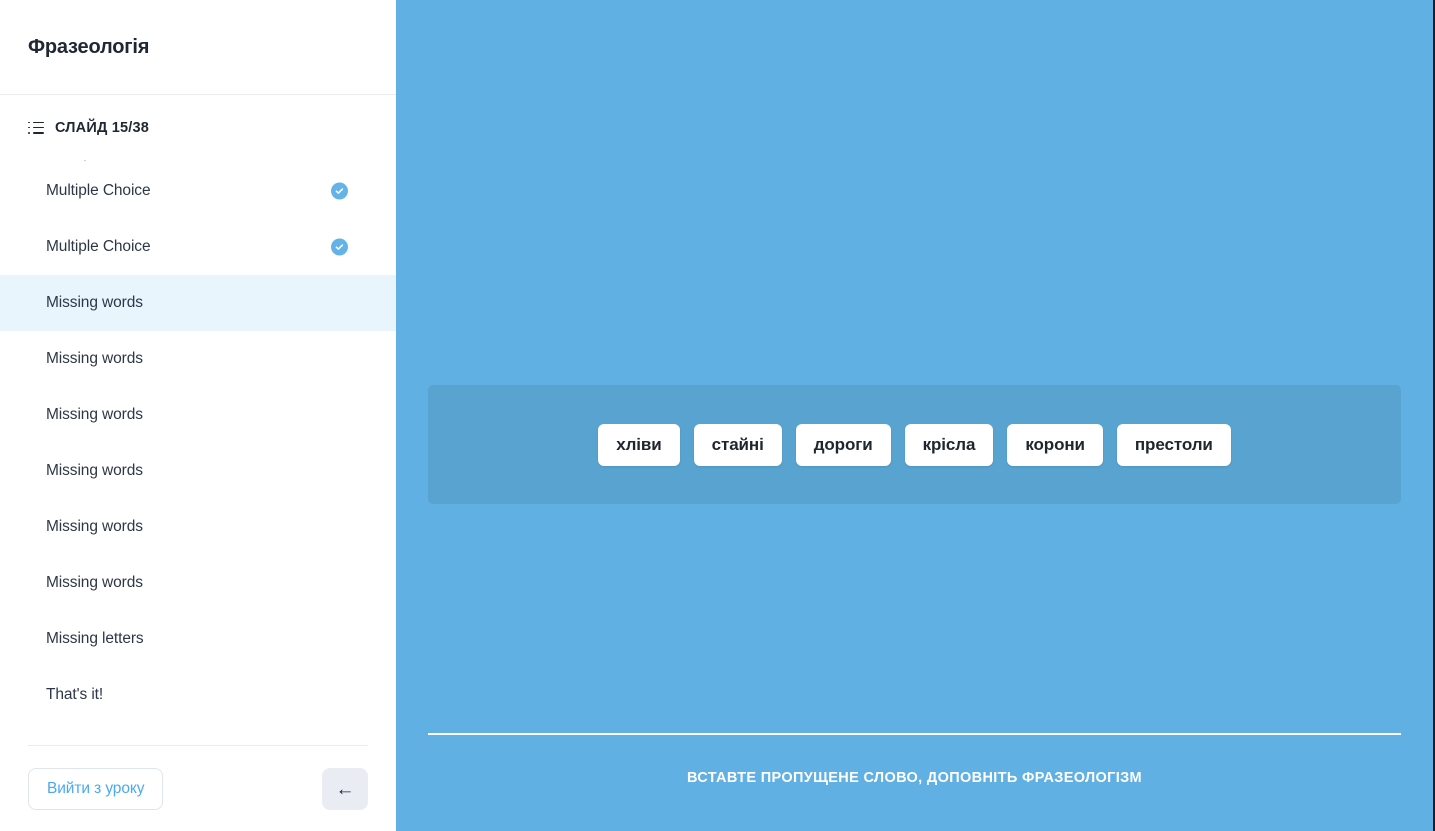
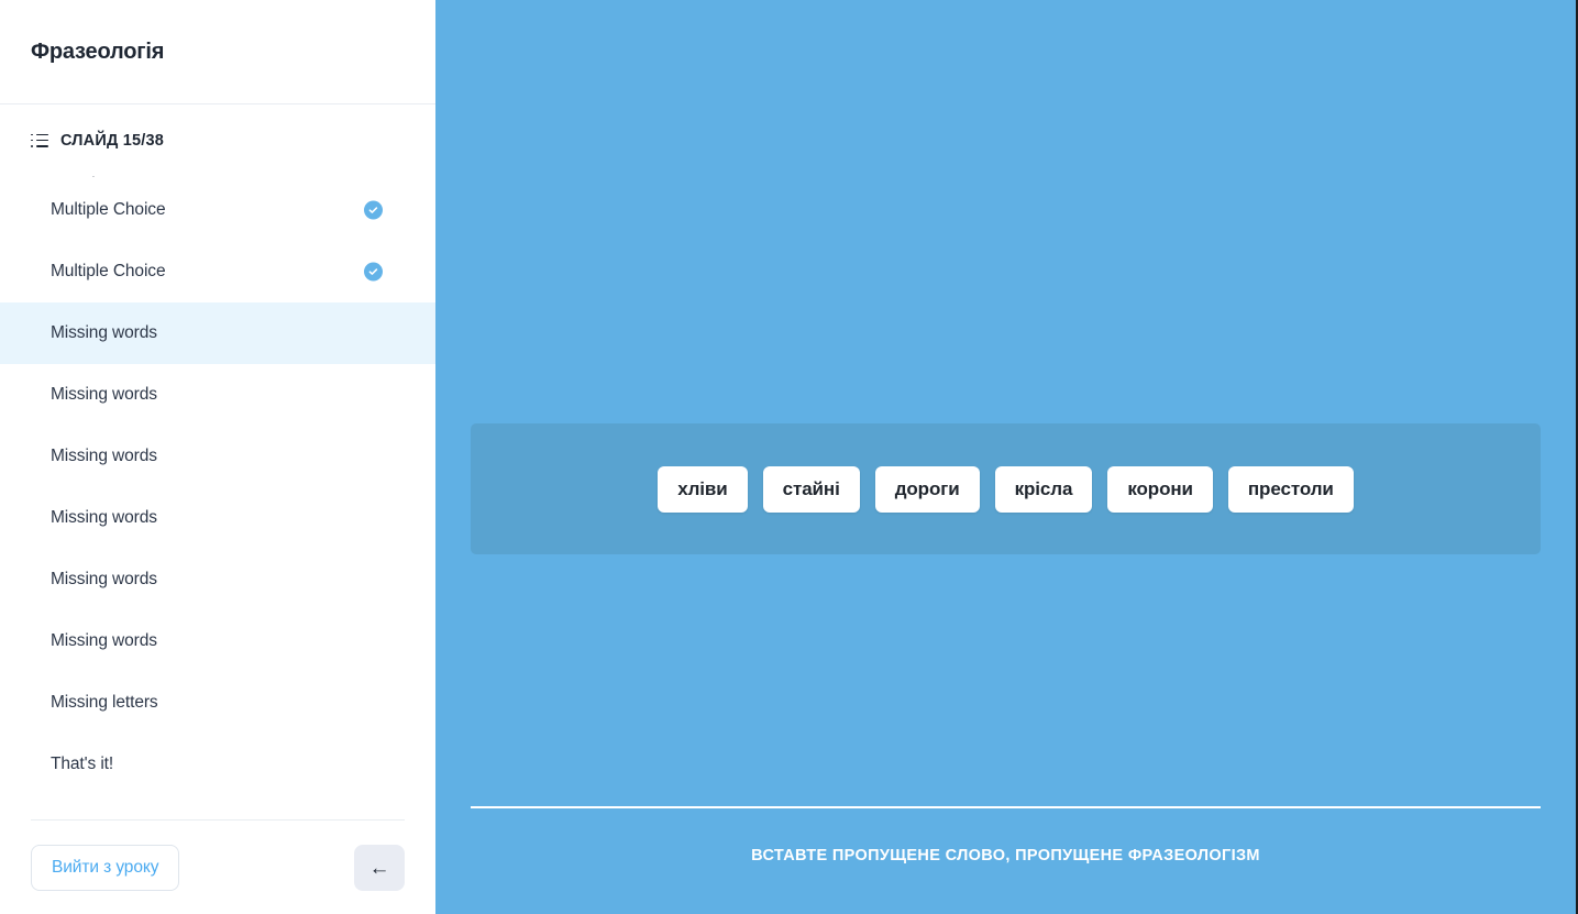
  Фразеологія
  СЛАЙД 15/38
  Multiple Choice
  Multiple Choice
  Missing words
  Missing words
  Missing words
  Missing words
  Missing words
  Missing words
  Missing letters
  That's it!
  Вийти з уроку
  ←
  хліви
  стайні
  дороги
  крісла
  корони
  престоли
- ВСТАВТЕ ПРОПУЩЕНЕ СЛОВО, ДОПОВНІТЬ ФРАЗЕОЛОГІЗМ
+ ВСТАВТЕ ПРОПУЩЕНЕ СЛОВО, ПРОПУЩЕНЕ ФРАЗЕОЛОГІЗМ
